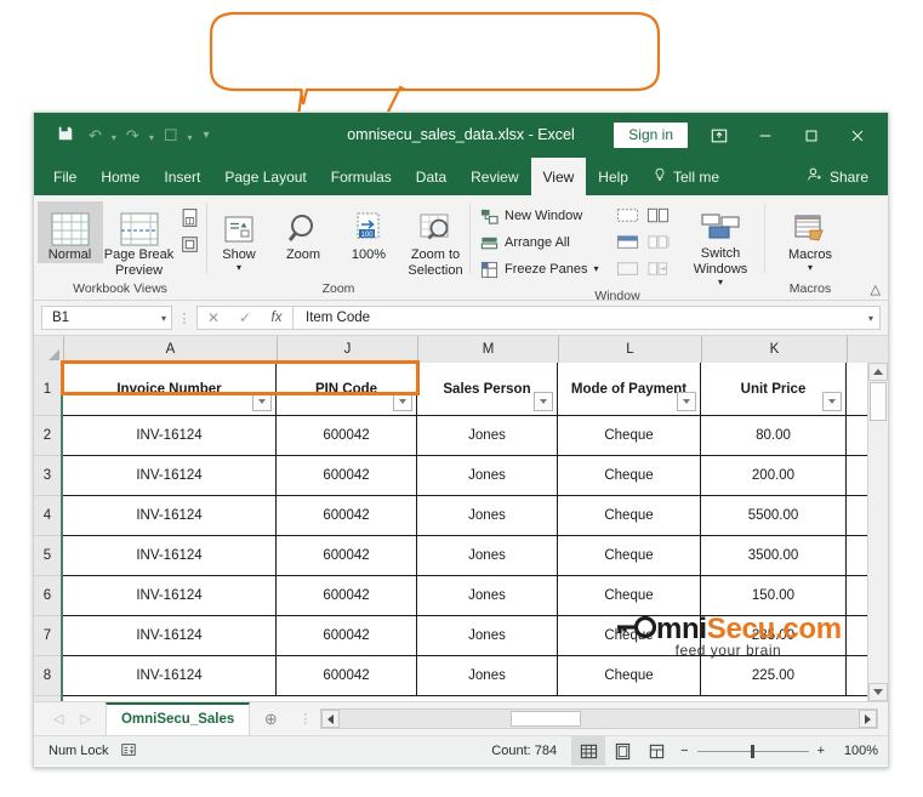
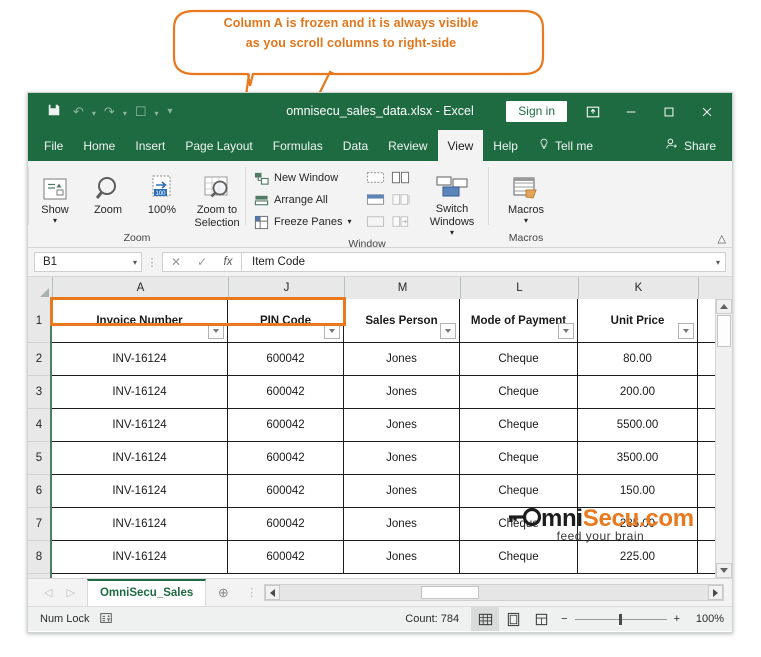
+ Column A is frozen and it is always visible
+ as you scroll columns to right-side
  ↶
  ▾
  ↷
  ▾
  ☐
  ▾
  ▾
  omnisecu_sales_data.xlsx - Excel
  Sign in
  File
  Home
  Insert
  Page Layout
  Formulas
  Data
  Review
  View
  Help
  Tell me
  Share
- Normal
- Page Break Preview
- Workbook Views
  Show
  ▾
  Zoom
  100%
  Zoom to Selection
  Zoom
  New Window
  Arrange All
  Freeze Panes
  ▾
  Switch Windows
  ▾
  Window
  Macros
  ▾
  Macros
  △
  B1
  ▾
  ⋮
  ✕
  ✓
  fx
  Item Code
  ▾
  A
  J
  M
  L
  K
  1
  2
  3
  4
  5
  6
  7
  8
  Invoice Number
  PIN Code
  Sales Person
  Mode of Payment
  Unit Price
  INV-16124
  600042
  Jones
  Cheque
  80.00
  INV-16124
  600042
  Jones
  Cheque
  200.00
  INV-16124
  600042
  Jones
  Cheque
  5500.00
  INV-16124
  600042
  Jones
  Cheque
  3500.00
  INV-16124
  600042
  Jones
  Cheque
  150.00
  INV-16124
  600042
  Jones
  285.00
  INV-16124
  600042
  Jones
  Cheque
  225.00
  mniSecu.com
  feed your brain
  ◁
  ▷
  OmniSecu_Sales
  ⊕
  ⋮
  Num Lock
  Count: 784
  −
  +
  100%
